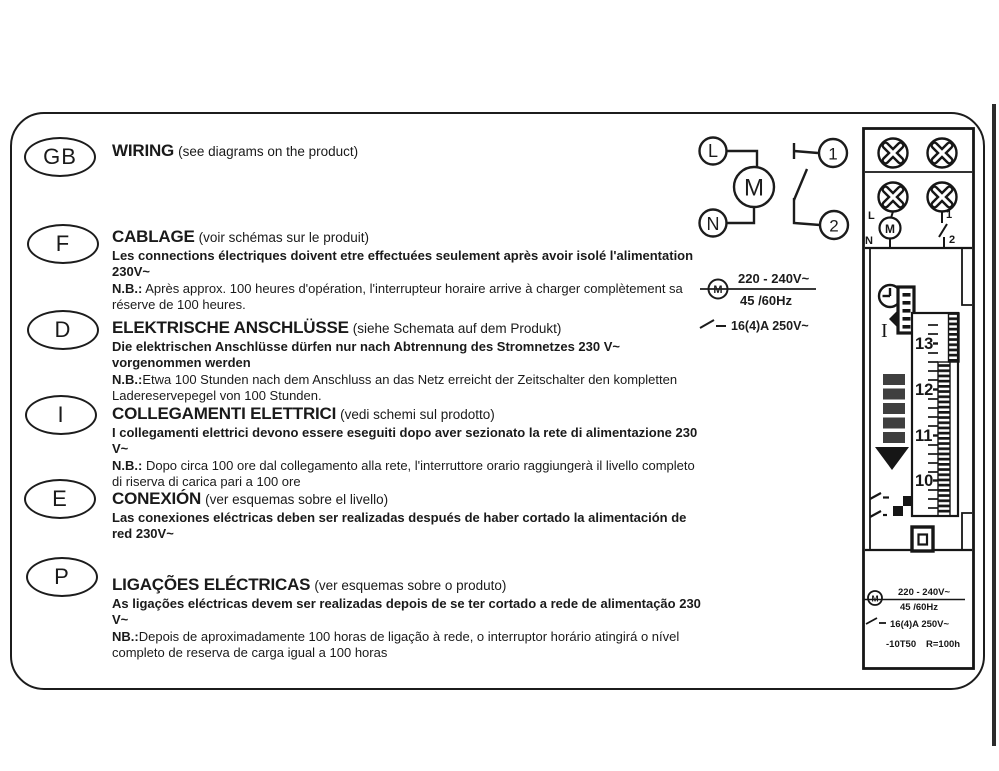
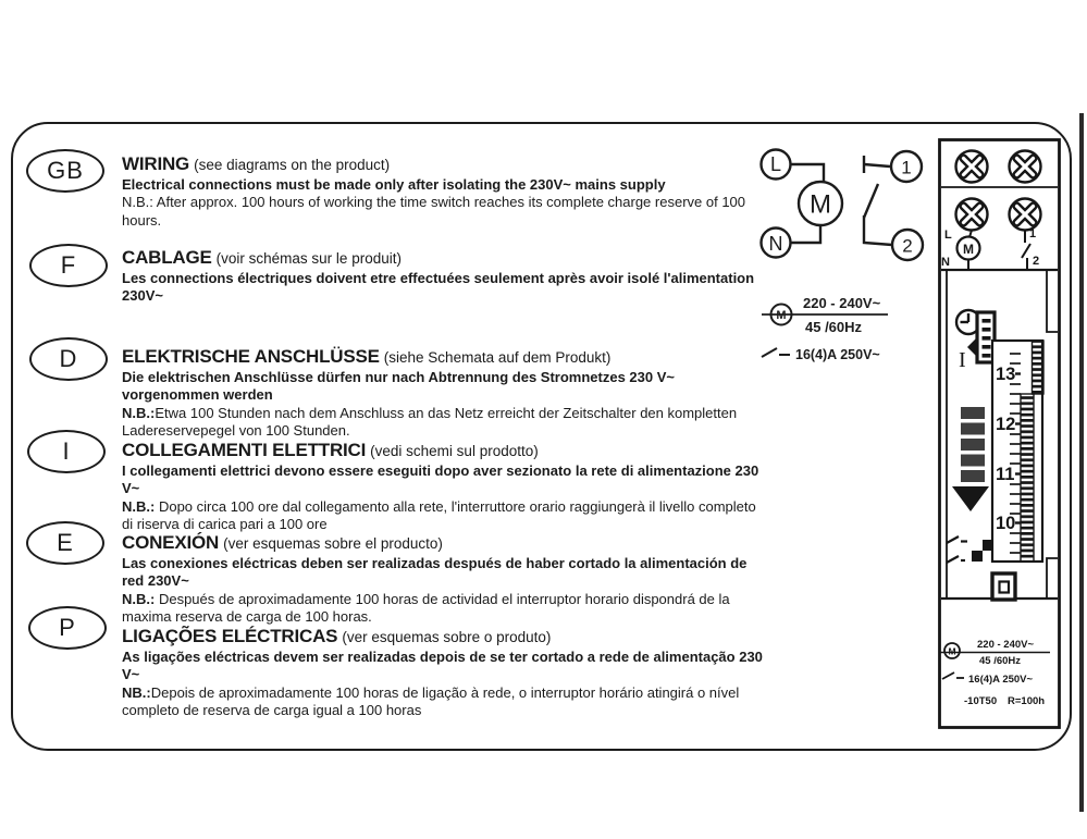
  GB
  F
  D
  I
  E
  P
  WIRING (see diagrams on the product)
+ Electrical connections must be made only after isolating the 230V~ mains supply
+ N.B.: After approx. 100 hours of working the time switch reaches its complete charge reserve of 100 hours.
  CABLAGE (voir schémas sur le produit)
  Les connections électriques doivent etre effectuées seulement après avoir isolé l'alimentation 230V~
- N.B.: Après approx. 100 heures d'opération, l'interrupteur horaire arrive à charger complètement sa réserve de 100 heures.
  ELEKTRISCHE ANSCHLÜSSE (siehe Schemata auf dem Produkt)
  Die elektrischen Anschlüsse dürfen nur nach Abtrennung des Stromnetzes 230 V~ vorgenommen werden
  N.B.:Etwa 100 Stunden nach dem Anschluss an das Netz erreicht der Zeitschalter den kompletten Ladereservepegel von 100 Stunden.
  COLLEGAMENTI ELETTRICI (vedi schemi sul prodotto)
  I collegamenti elettrici devono essere eseguiti dopo aver sezionato la rete di alimentazione 230 V~
  N.B.: Dopo circa 100 ore dal collegamento alla rete, l'interruttore orario raggiungerà il livello completo di riserva di carica pari a 100 ore
- CONEXIÓN (ver esquemas sobre el livello)
+ CONEXIÓN (ver esquemas sobre el producto)
  Las conexiones eléctricas deben ser realizadas después de haber cortado la alimentación de red 230V~
+ N.B.: Después de aproximadamente 100 horas de actividad el interruptor horario dispondrá de la maxima reserva de carga de 100 horas.
  LIGAÇÕES ELÉCTRICAS (ver esquemas sobre o produto)
  As ligações eléctricas devem ser realizadas depois de se ter cortado a rede de alimentação 230 V~
  NB.:Depois de aproximadamente 100 horas de ligação à rede, o interruptor horário atingirá o nível completo de reserva de carga igual a 100 horas
  L
  M
  N
  1
  2
  M
  220 - 240V~
  45 /60Hz
  16(4)A 250V~
  L
  1
  M
  N
  2
  I
  13
  12
  11
  10
  M
  220 - 240V~
  45 /60Hz
  16(4)A 250V~
  -10T50
  R=100h
